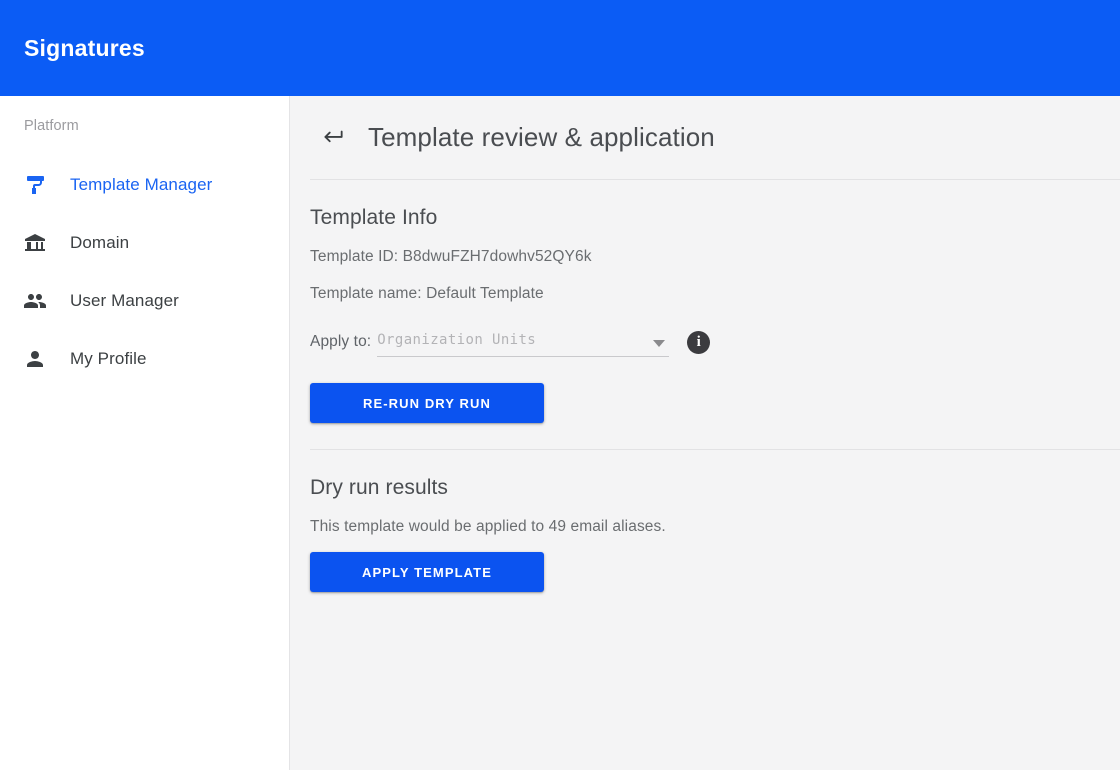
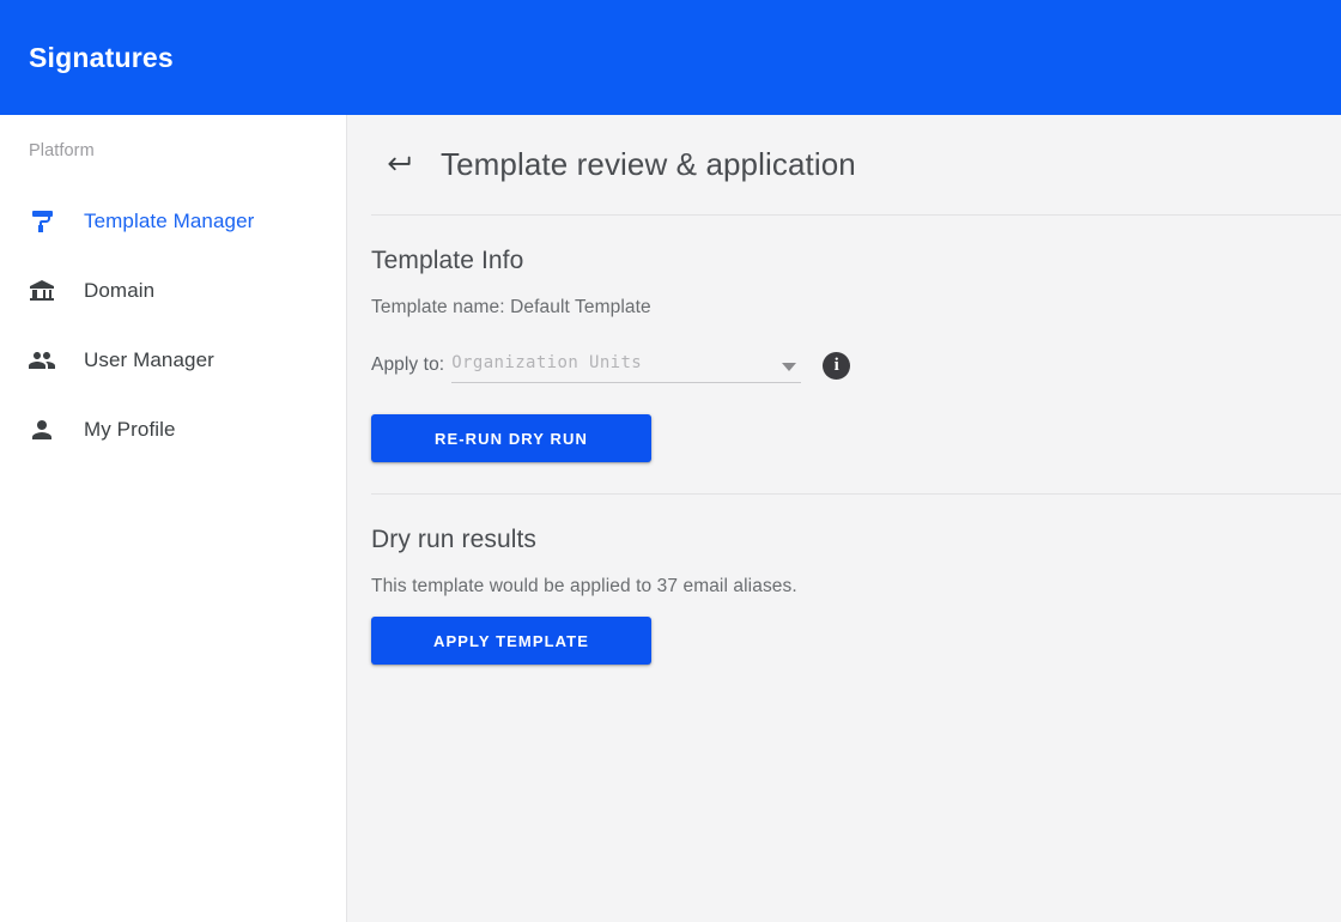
  Signatures
  Platform
  Template Manager
  Domain
  User Manager
  My Profile
  Template review & application
  Template Info
- Template ID: B8dwuFZH7dowhv52QY6k
  Template name: Default Template
  Apply to:
  Organization Units
  i
  RE-RUN DRY RUN
  Dry run results
- This template would be applied to 49 email aliases.
+ This template would be applied to 37 email aliases.
  APPLY TEMPLATE
